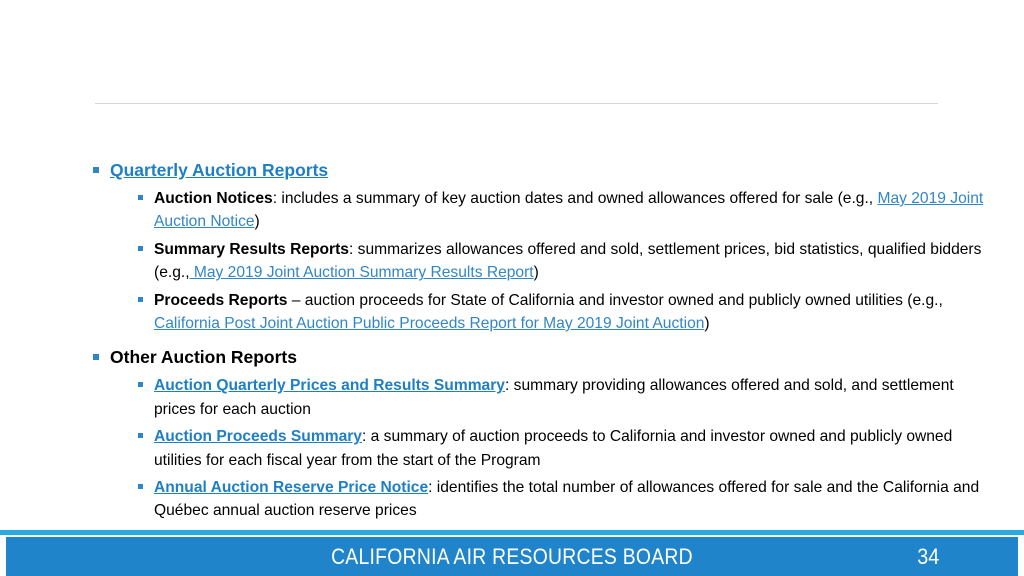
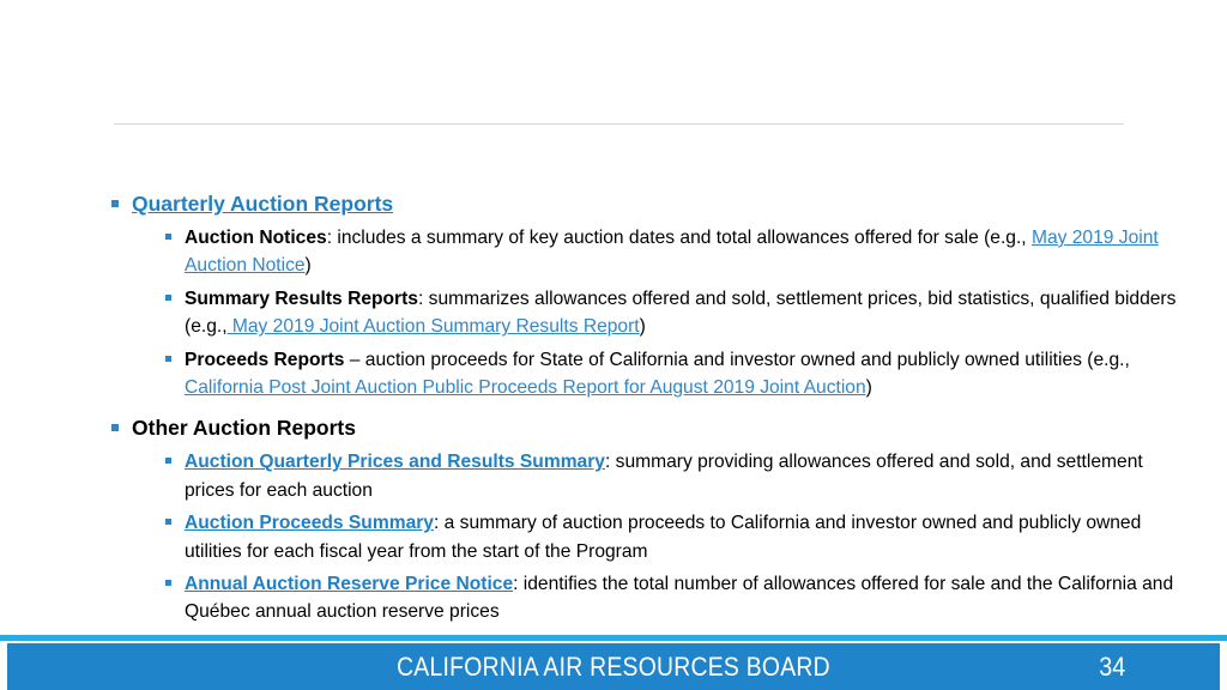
  Quarterly Auction Reports
- Auction Notices: includes a summary of key auction dates and owned allowances offered for sale (e.g., May 2019 Joint Auction Notice)
+ Auction Notices: includes a summary of key auction dates and total allowances offered for sale (e.g., May 2019 Joint Auction Notice)
  Summary Results Reports: summarizes allowances offered and sold, settlement prices, bid statistics, qualified bidders (e.g., May 2019 Joint Auction Summary Results Report)
- Proceeds Reports – auction proceeds for State of California and investor owned and publicly owned utilities (e.g., California Post Joint Auction Public Proceeds Report for May 2019 Joint Auction)
+ Proceeds Reports – auction proceeds for State of California and investor owned and publicly owned utilities (e.g., California Post Joint Auction Public Proceeds Report for August 2019 Joint Auction)
  Other Auction Reports
  Auction Quarterly Prices and Results Summary: summary providing allowances offered and sold, and settlement prices for each auction
  Auction Proceeds Summary: a summary of auction proceeds to California and investor owned and publicly owned utilities for each fiscal year from the start of the Program
  Annual Auction Reserve Price Notice: identifies the total number of allowances offered for sale and the California and Québec annual auction reserve prices
  CALIFORNIA AIR RESOURCES BOARD
  34
